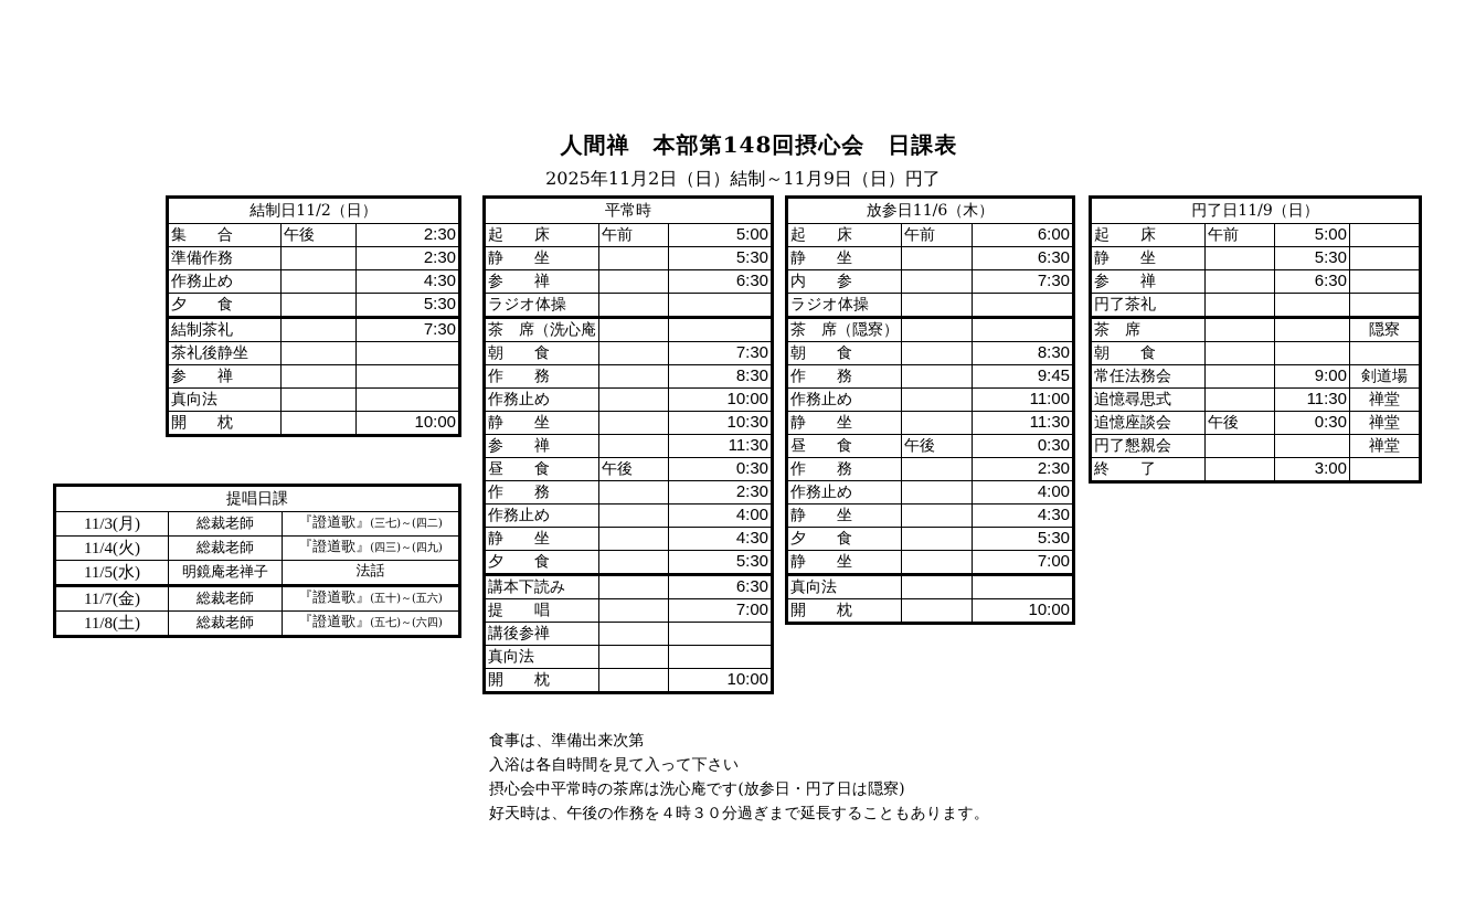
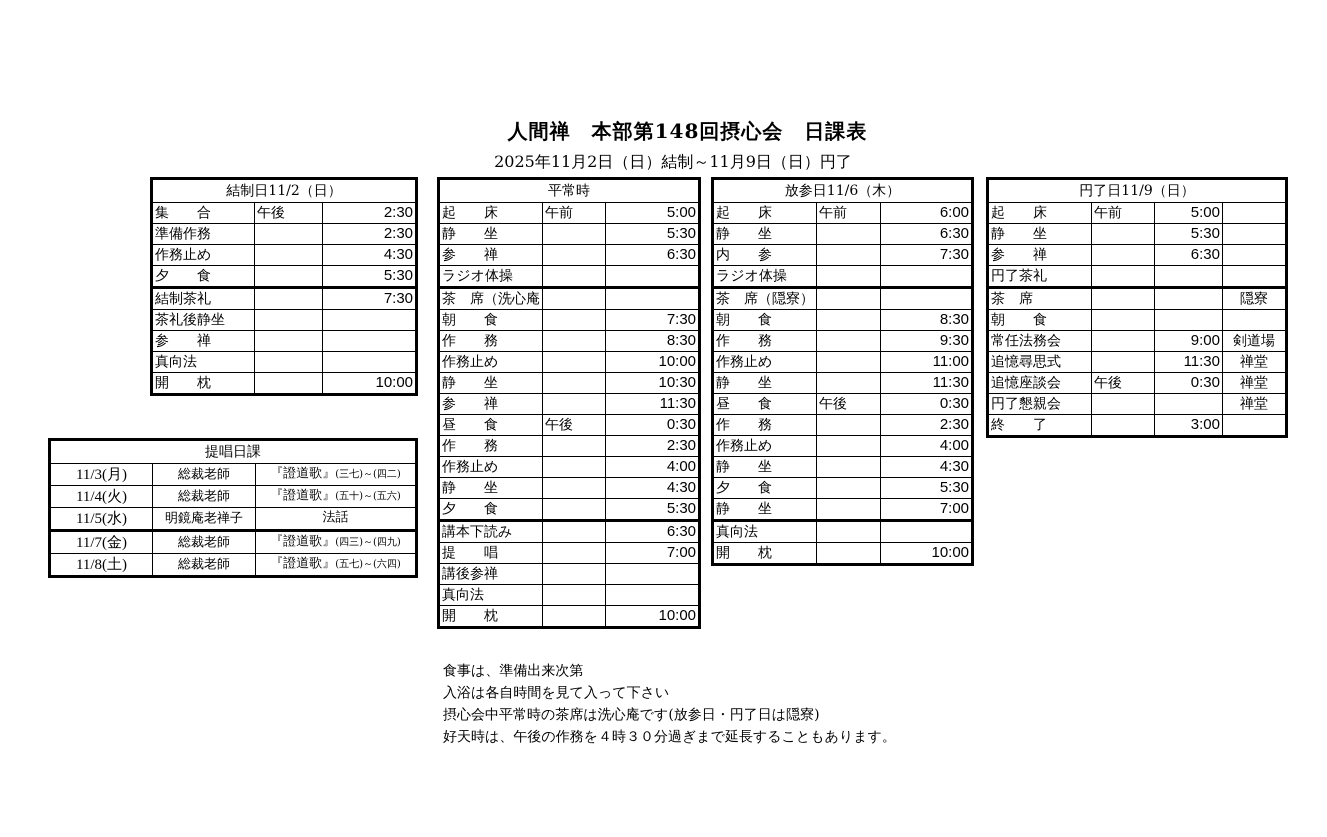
  人間禅 本部第148回摂心会 日課表
  2025年11月2日（日）結制～11月9日（日）円了
  結制日11/2（日）
  集 合	午後	2:30
  準備作務		2:30
  作務止め		4:30
  夕 食		5:30
  結制茶礼		7:30
  茶礼後静坐
  参 禅
  真向法
  開 枕		10:00
  平常時
  起 床	午前	5:00
  静 坐		5:30
  参 禅		6:30
  ラジオ体操
  茶 席（洗心庵
  朝 食		7:30
  作 務		8:30
  作務止め		10:00
  静 坐		10:30
  参 禅		11:30
  昼 食	午後	0:30
  作 務		2:30
  作務止め		4:00
  静 坐		4:30
  夕 食		5:30
  講本下読み		6:30
  提 唱		7:00
  講後参禅
  真向法
  開 枕		10:00
  放参日11/6（木）
  起 床	午前	6:00
  静 坐		6:30
  内 参		7:30
  ラジオ体操
  茶 席（隠寮）
  朝 食		8:30
- 作 務		9:45
+ 作 務		9:30
  作務止め		11:00
  静 坐		11:30
  昼 食	午後	0:30
  作 務		2:30
  作務止め		4:00
  静 坐		4:30
  夕 食		5:30
  静 坐		7:00
  真向法
  開 枕		10:00
  円了日11/9（日）
  起 床	午前	5:00
  静 坐		5:30
  参 禅		6:30
  円了茶礼
  茶 席			隠寮
  朝 食
  常任法務会		9:00	剣道場
  追憶尋思式		11:30	禅堂
  追憶座談会	午後	0:30	禅堂
  円了懇親会			禅堂
  終 了		3:00
  提唱日課
  11/3(月)	総裁老師	『證道歌』(三七)～(四二)
- 11/4(火)	総裁老師	『證道歌』(四三)～(四九)
+ 11/4(火)	総裁老師	『證道歌』(五十)～(五六)
  11/5(水)	明鏡庵老禅子	法話
- 11/7(金)	総裁老師	『證道歌』(五十)～(五六)
+ 11/7(金)	総裁老師	『證道歌』(四三)～(四九)
  11/8(土)	総裁老師	『證道歌』(五七)～(六四)
  食事は、準備出来次第
  入浴は各自時間を見て入って下さい
  摂心会中平常時の茶席は洗心庵です(放参日・円了日は隠寮)
  好天時は、午後の作務を４時３０分過ぎまで延長することもあります。
